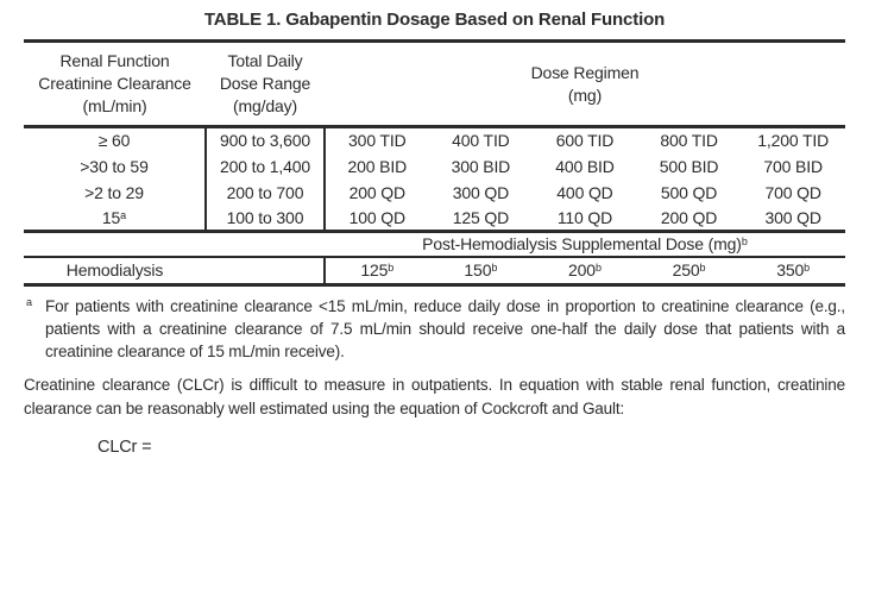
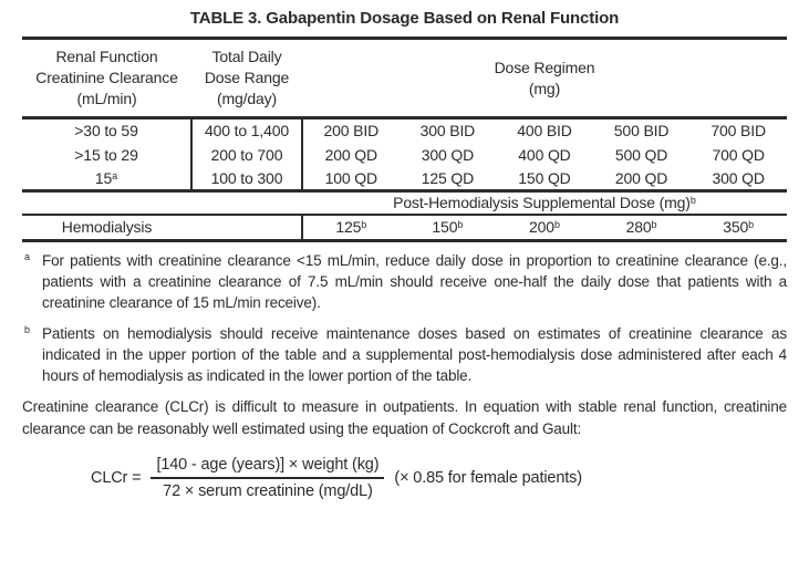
- TABLE 1. Gabapentin Dosage Based on Renal Function
+ TABLE 3. Gabapentin Dosage Based on Renal Function
  Renal Function Creatinine Clearance (mL/min)	Total Daily Dose Range (mg/day)	Dose Regimen (mg)
- ≥ 60	900 to 3,600	300 TID	400 TID	600 TID	800 TID	1,200 TID
- >30 to 59	200 to 1,400	200 BID	300 BID	400 BID	500 BID	700 BID
+ >30 to 59	400 to 1,400	200 BID	300 BID	400 BID	500 BID	700 BID
- >2 to 29	200 to 700	200 QD	300 QD	400 QD	500 QD	700 QD
+ >15 to 29	200 to 700	200 QD	300 QD	400 QD	500 QD	700 QD
- 15a	100 to 300	100 QD	125 QD	110 QD	200 QD	300 QD
+ 15a	100 to 300	100 QD	125 QD	150 QD	200 QD	300 QD
  	Post-Hemodialysis Supplemental Dose (mg)b
- Hemodialysis		125b	150b	200b	250b	350b
+ Hemodialysis		125b	150b	200b	280b	350b
  a
  For patients with creatinine clearance <15 mL/min, reduce daily dose in proportion to creatinine clearance (e.g., patients with a creatinine clearance of 7.5 mL/min should receive one-half the daily dose that patients with a creatinine clearance of 15 mL/min receive).
+ b
+ Patients on hemodialysis should receive maintenance doses based on estimates of creatinine clearance as indicated in the upper portion of the table and a supplemental post-hemodialysis dose administered after each 4 hours of hemodialysis as indicated in the lower portion of the table.
  Creatinine clearance (CLCr) is difficult to measure in outpatients. In equation with stable renal function, creatinine clearance can be reasonably well estimated using the equation of Cockcroft and Gault:
  CLCr =
+ [140 - age (years)] × weight (kg)
+ 72 × serum creatinine (mg/dL)
+ (× 0.85 for female patients)
